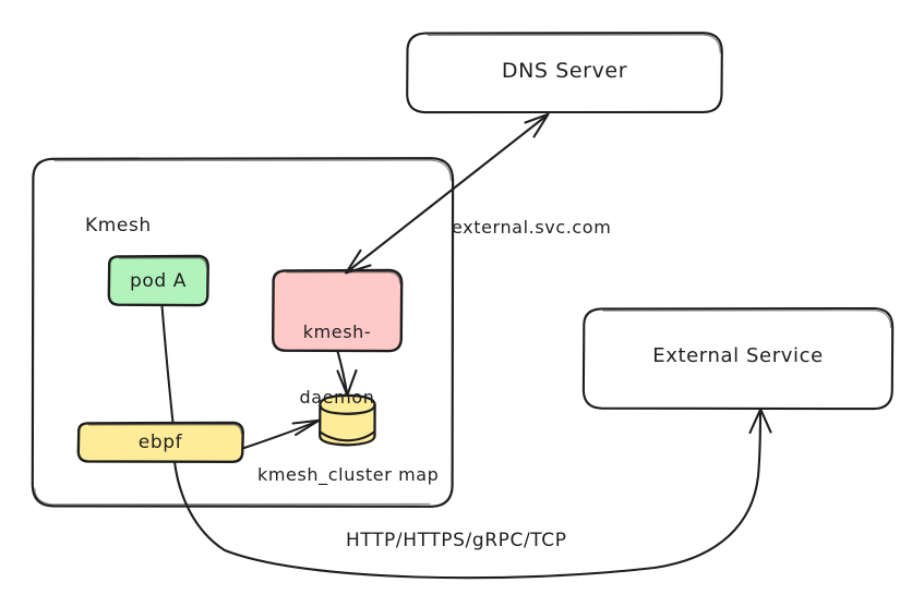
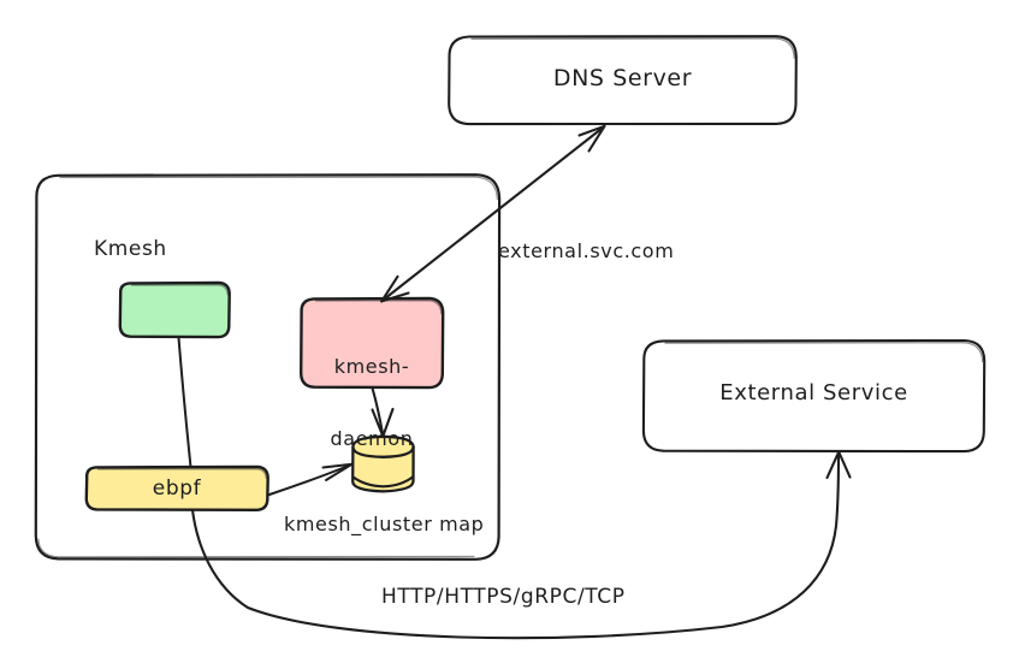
  DNS Server
  External Service
- pod A
  kmesh-
  daemon
  ebpf
  Kmesh
  external.svc.com
  kmesh_cluster map
  HTTP/HTTPS/gRPC/TCP
